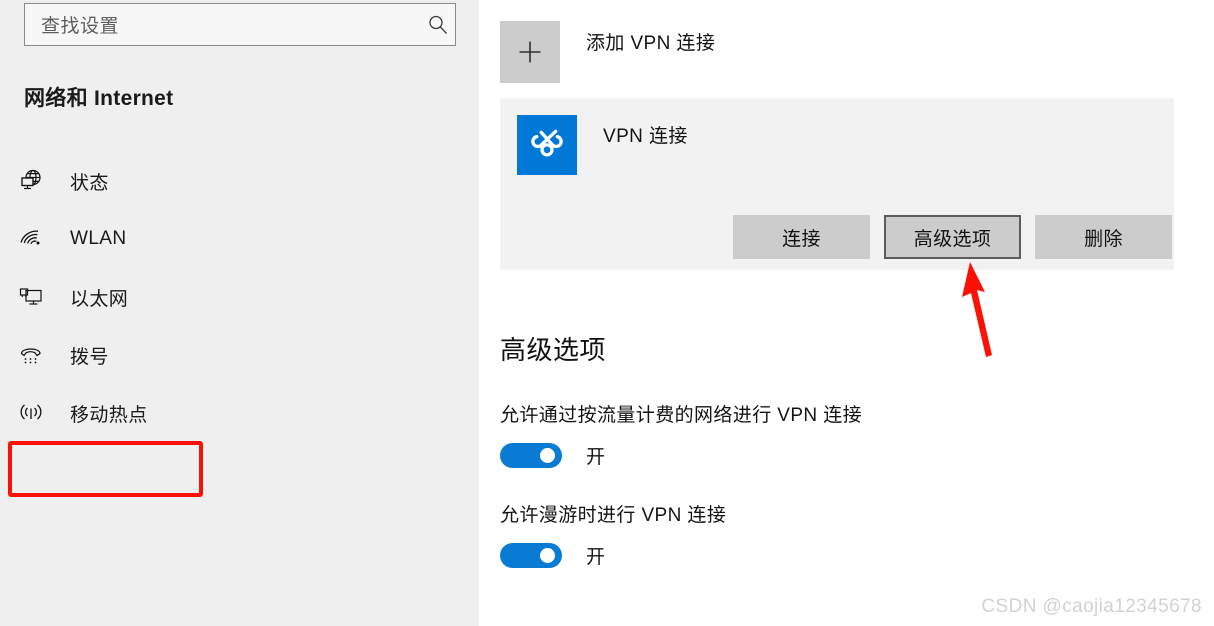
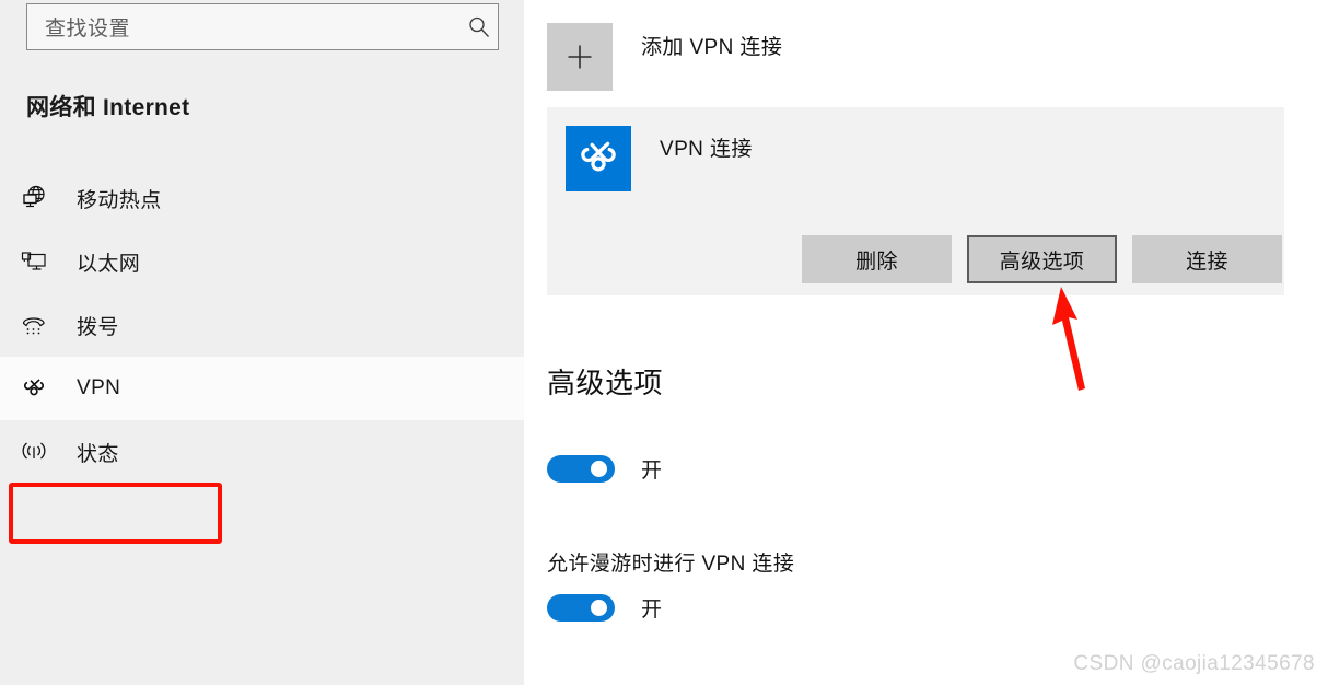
  查找设置
  网络和 Internet
- 状态
+ 移动热点
- WLAN
  以太网
  拨号
+ VPN
- 移动热点
+ 状态
  添加 VPN 连接
  VPN 连接
- 连接
+ 删除
  高级选项
- 删除
+ 连接
  高级选项
- 允许通过按流量计费的网络进行 VPN 连接
  开
  允许漫游时进行 VPN 连接
  开
  CSDN @caojia12345678
